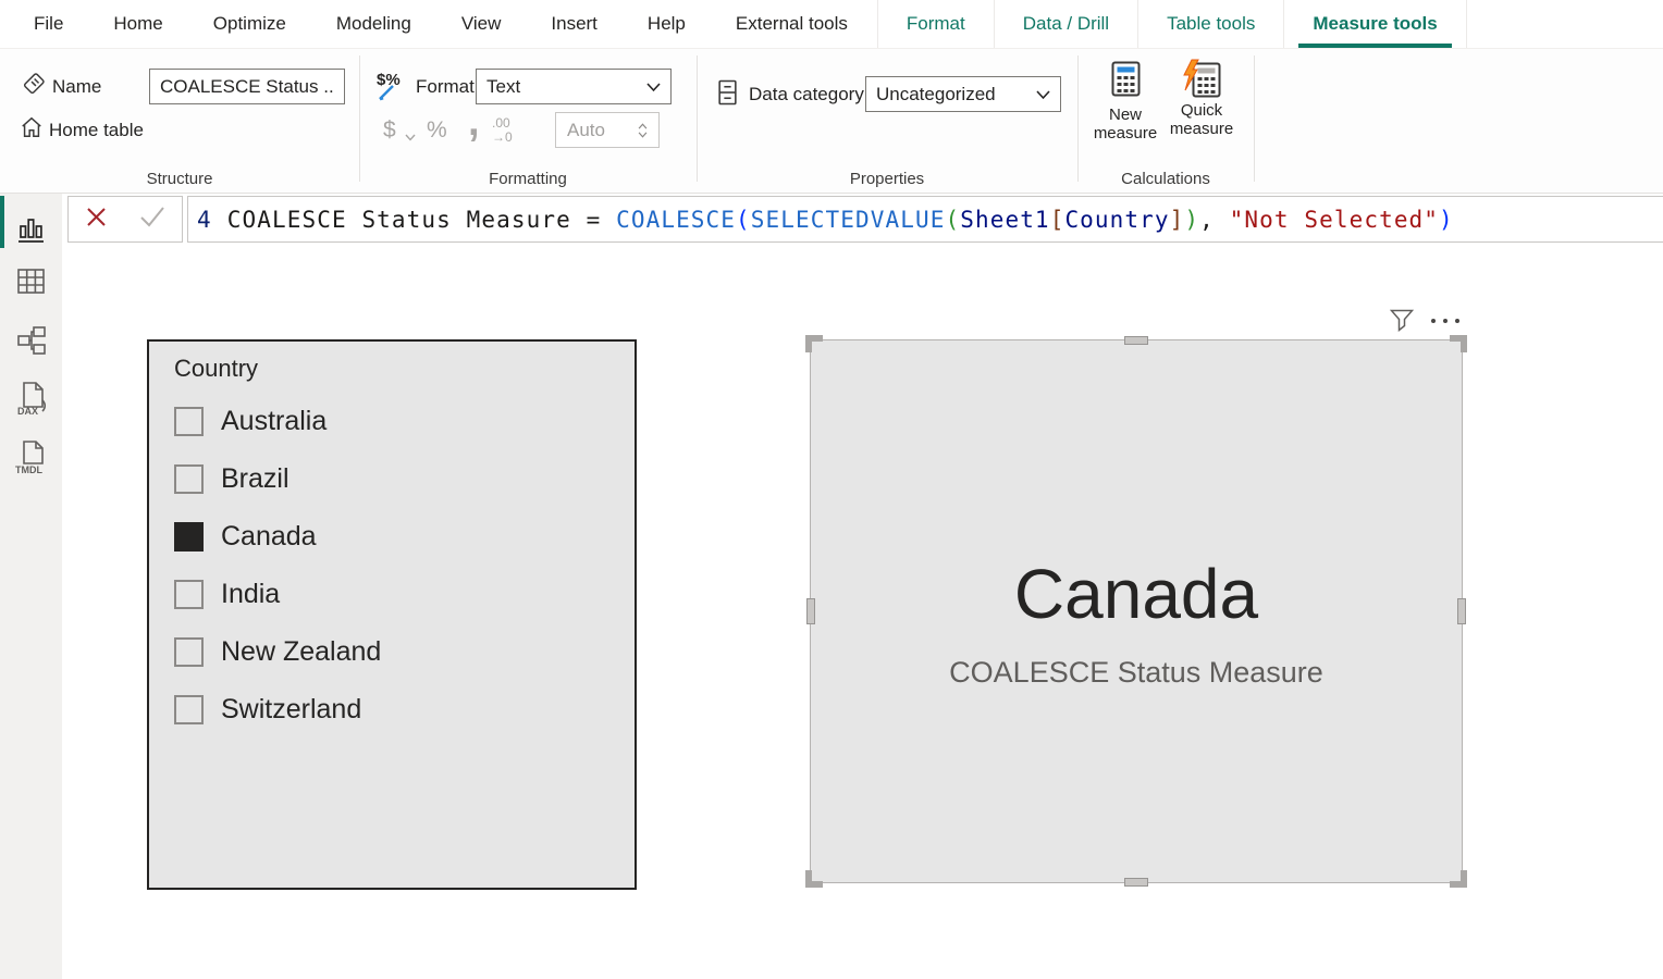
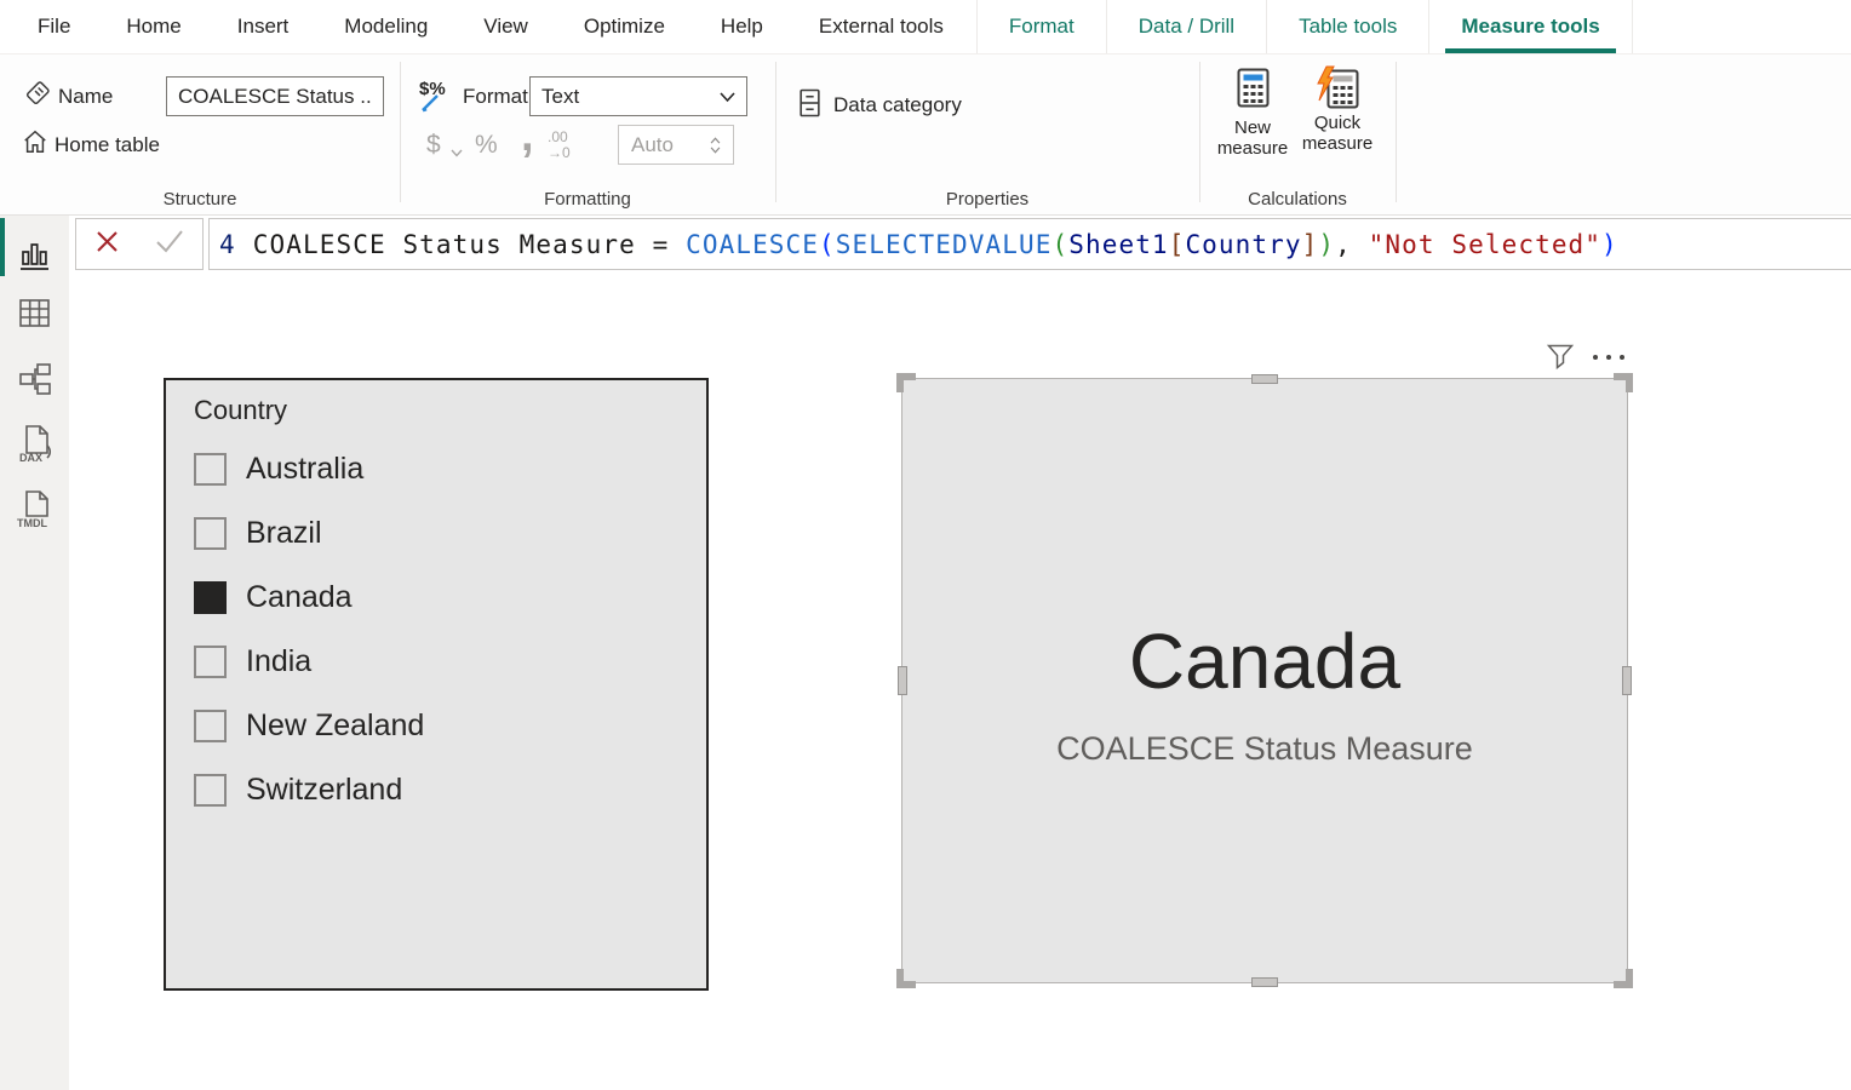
  File
  Home
- Optimize
+ Insert
  Modeling
  View
- Insert
+ Optimize
  Help
  External tools
  Format
  Data / Drill
  Table tools
  Measure tools
  Name
  COALESCE Status ..
  Home table
  Structure
  $%
  Format
  Text
  $
  %
  ,
  .00
  →0
  Auto
  Formatting
  Data category
- Uncategorized
  Properties
  New measure
  Quick measure
  Calculations
  4
  COALESCE Status Measure = COALESCE(SELECTEDVALUE(Sheet1[Country]), "Not Selected")
  DAX
  TMDL
  Country
  Australia
  Brazil
  Canada
  India
  New Zealand
  Switzerland
  Canada
  COALESCE Status Measure
